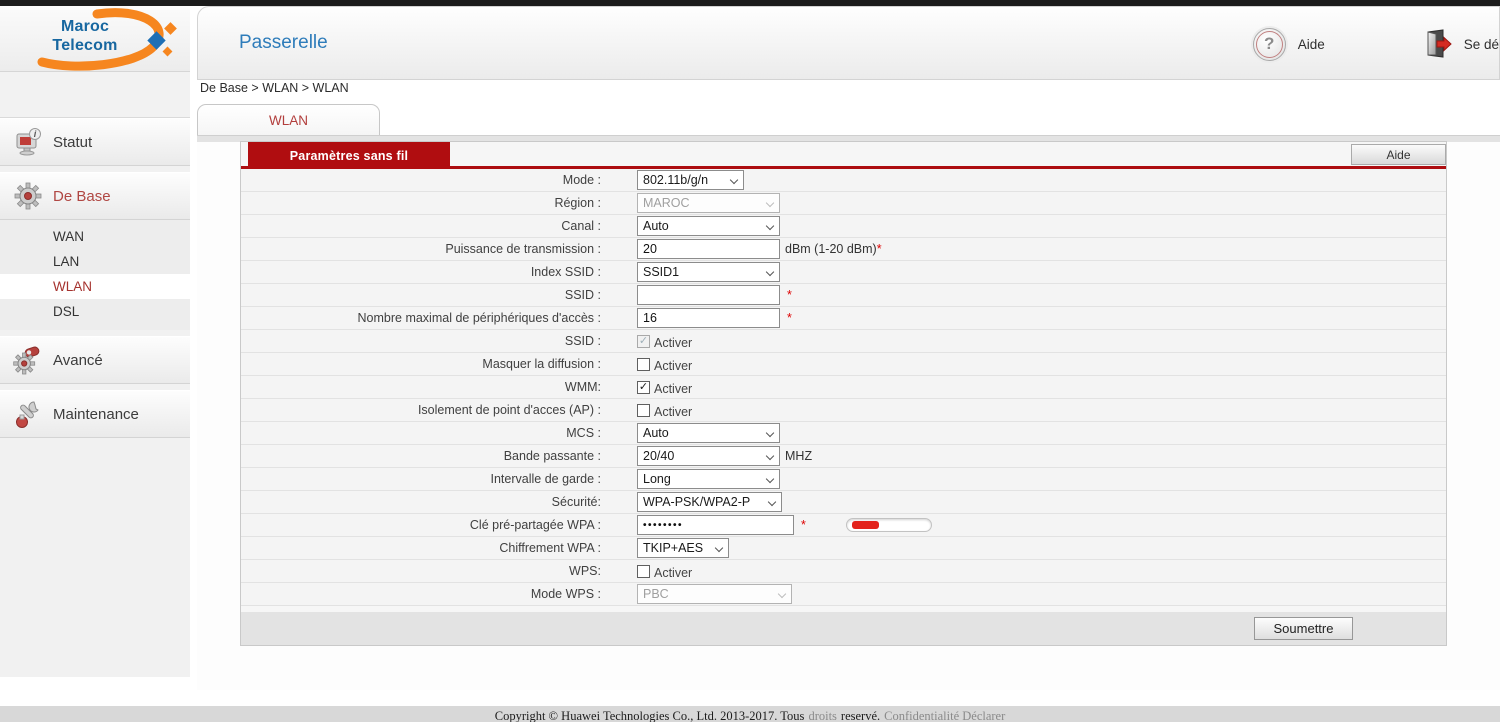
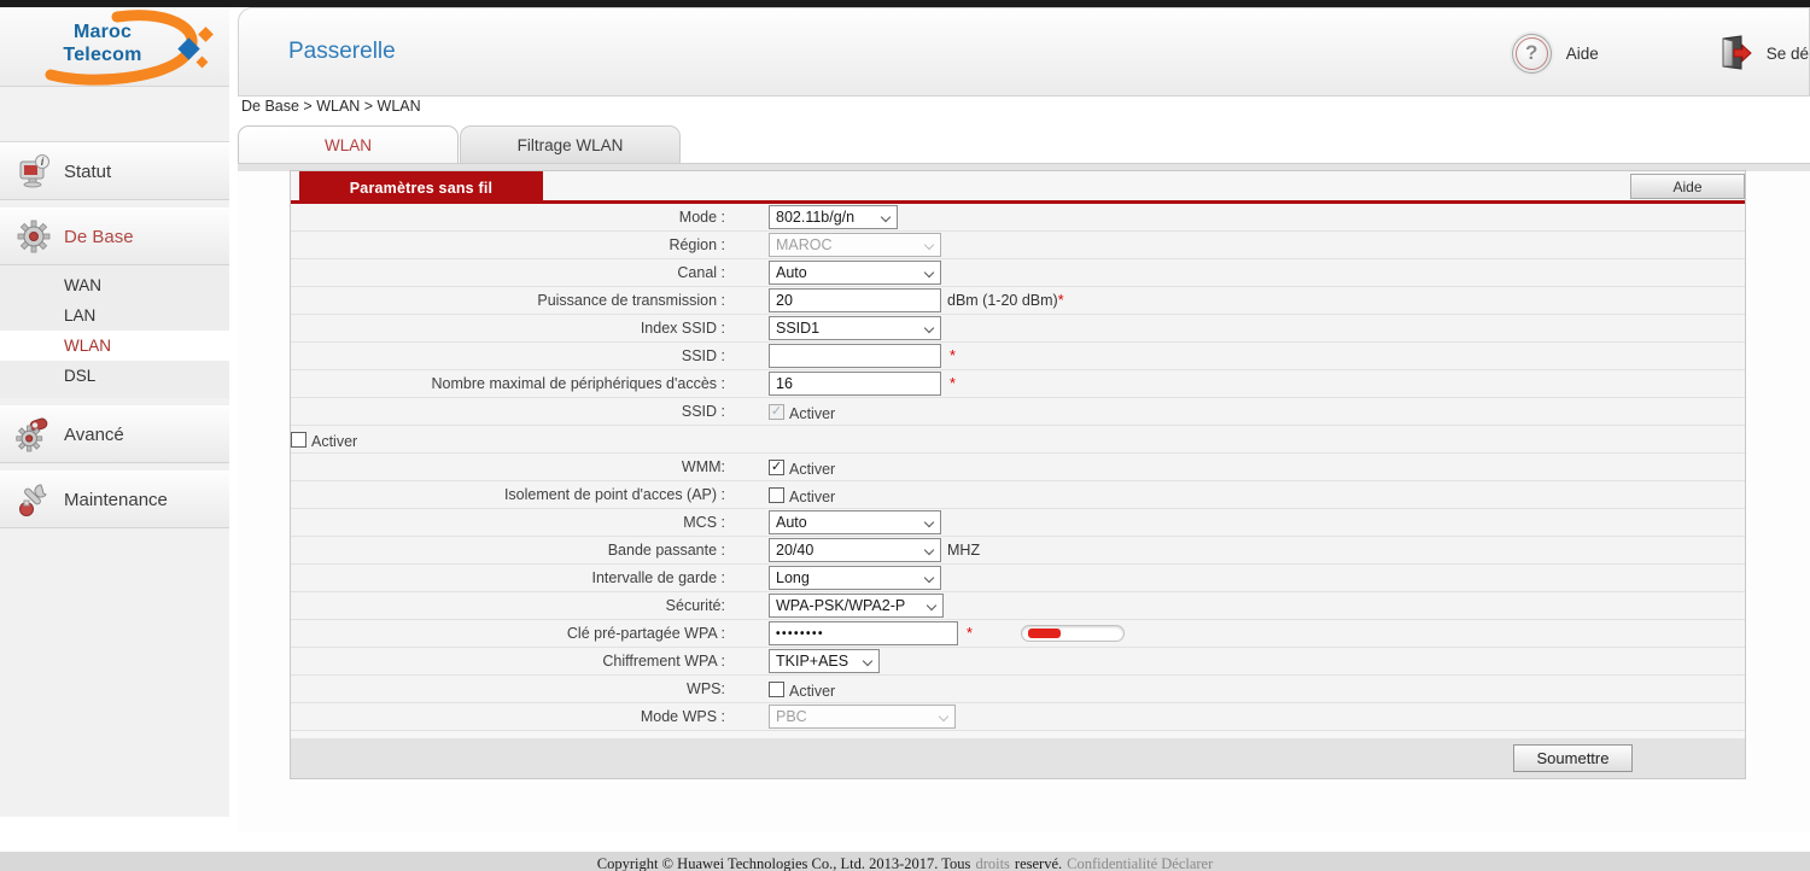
  Maroc
  Telecom
  i
  Statut
  De Base
  WAN
  LAN
  WLAN
  DSL
  Avancé
  Maintenance
  Passerelle
  ?
  Aide
  Se dé
  De Base > WLAN > WLAN
  WLAN
+ Filtrage WLAN
  Paramètres sans fil
  Aide
  Mode :
  802.11b/g/n
  Région :
  MAROC
  Canal :
  Auto
  Puissance de transmission :
  20
  dBm (1-20 dBm)*
  Index SSID :
  SSID1
  SSID :
  *
  Nombre maximal de périphériques d'accès :
  16
  *
  SSID :
  ✓
  Activer
- Masquer la diffusion :
  Activer
  WMM:
  ✓
  Activer
  Isolement de point d'acces (AP) :
  Activer
  MCS :
  Auto
  Bande passante :
  20/40
  MHZ
  Intervalle de garde :
  Long
  Sécurité:
  WPA-PSK/WPA2-P
  Clé pré-partagée WPA :
  ••••••••
  *
  Chiffrement WPA :
  TKIP+AES
  WPS:
  Activer
  Mode WPS :
  PBC
  Soumettre
  Copyright © Huawei Technologies Co., Ltd. 2013-2017. Tous droits reservé. Confidentialité Déclarer
